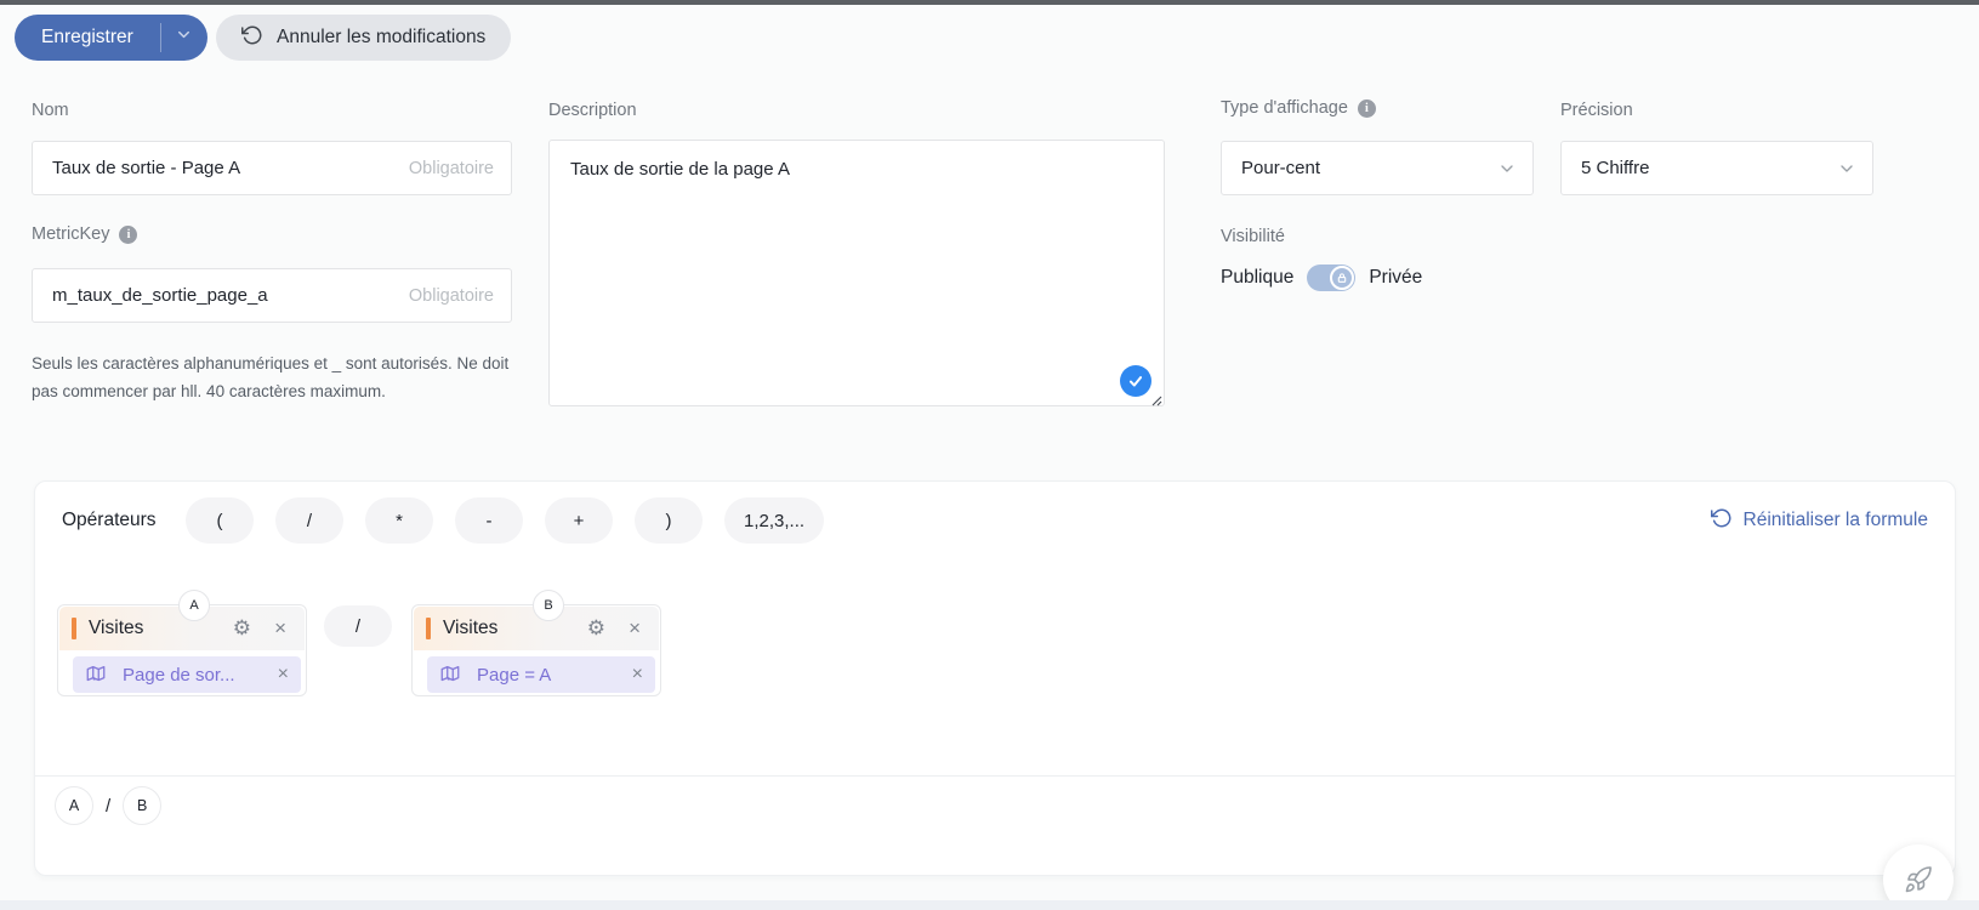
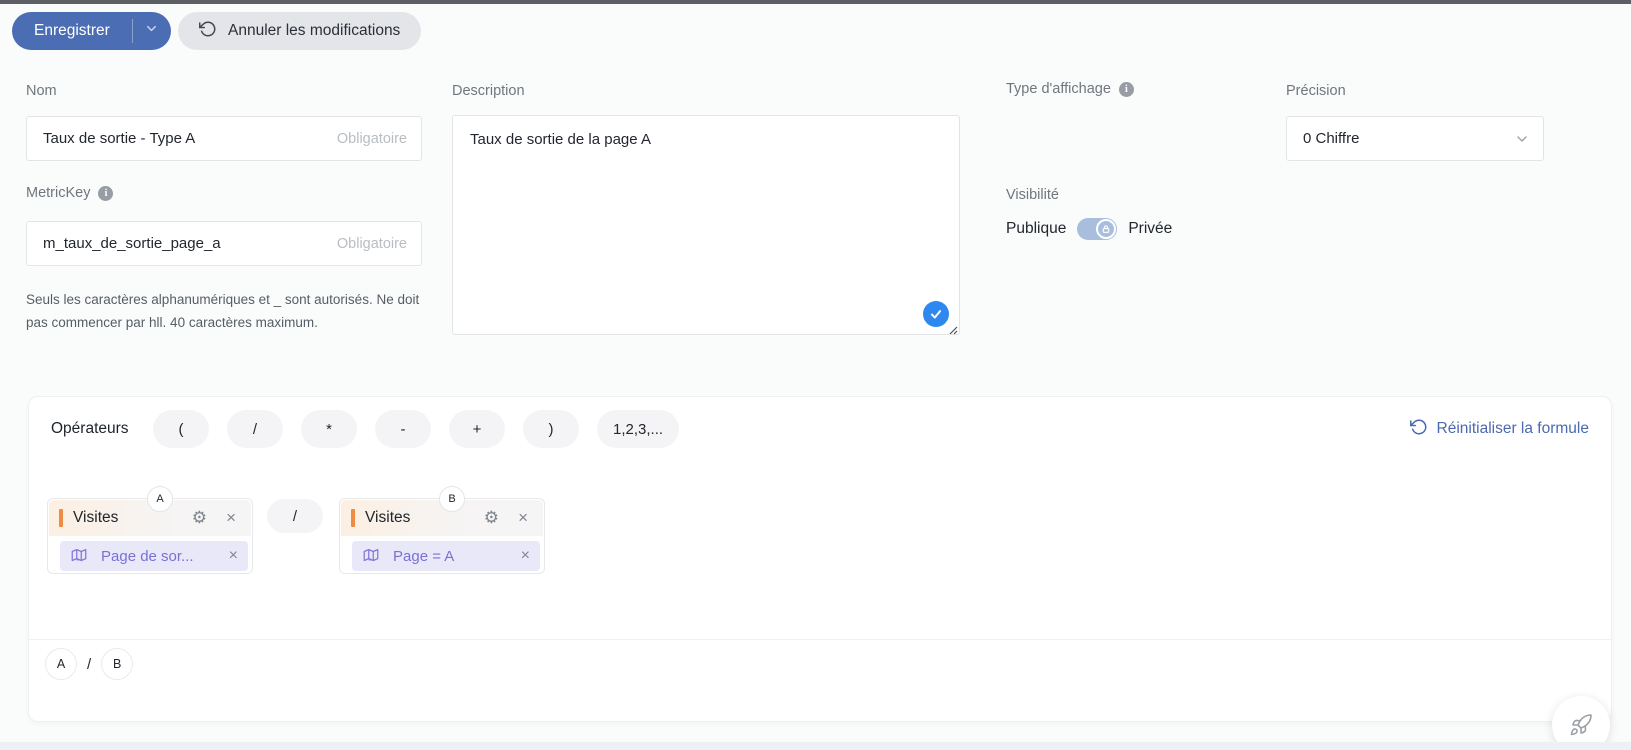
  Enregistrer
  Annuler les modifications
  Nom
- Taux de sortie - Page A
+ Taux de sortie - Type A
  Obligatoire
  MetricKey
  i
  m_taux_de_sortie_page_a
  Obligatoire
  Seuls les caractères alphanumériques et _ sont autorisés. Ne doit pas commencer par hll. 40 caractères maximum.
  Description
  Taux de sortie de la page A
  Type d'affichage
  i
- Pour-cent
  Visibilité
  Publique
  Privée
  Précision
- 5 Chiffre
+ 0 Chiffre
  Opérateurs
  (
  /
  *
  -
  +
  )
  1,2,3,...
  Réinitialiser la formule
  A
  Visites
  ⚙
  ×
  Page de sor...
  ×
  /
  B
  Visites
  ⚙
  ×
  Page = A
  ×
  A
  /
  B
